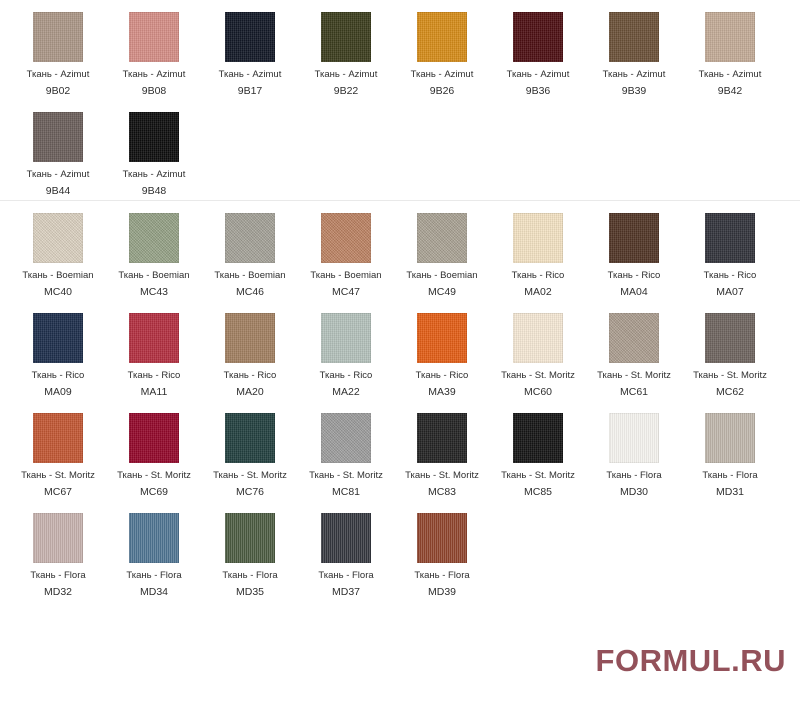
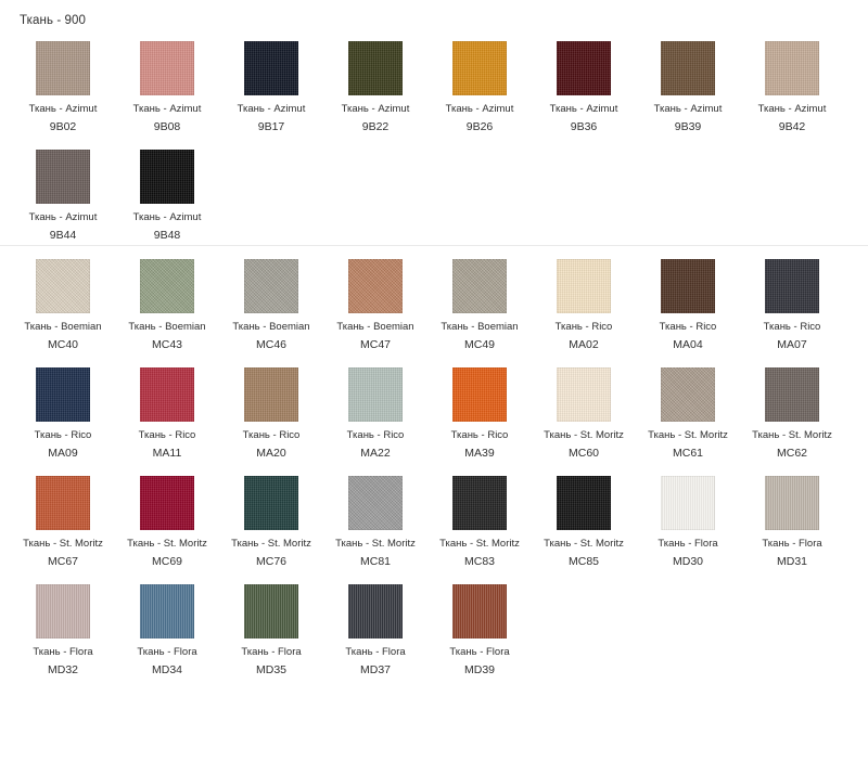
+ Ткань - 900
  Ткань - Azimut
  9B02
  Ткань - Azimut
  9B08
  Ткань - Azimut
  9B17
  Ткань - Azimut
  9B22
  Ткань - Azimut
  9B26
  Ткань - Azimut
  9B36
  Ткань - Azimut
  9B39
  Ткань - Azimut
  9B42
  Ткань - Azimut
  9B44
  Ткань - Azimut
  9B48
  Ткань - Boemian
  MC40
  Ткань - Boemian
  MC43
  Ткань - Boemian
  MC46
  Ткань - Boemian
  MC47
  Ткань - Boemian
  MC49
  Ткань - Rico
  MA02
  Ткань - Rico
  MA04
  Ткань - Rico
  MA07
  Ткань - Rico
  MA09
  Ткань - Rico
  MA11
  Ткань - Rico
  MA20
  Ткань - Rico
  MA22
  Ткань - Rico
  MA39
  Ткань - St. Moritz
  MC60
  Ткань - St. Moritz
  MC61
  Ткань - St. Moritz
  MC62
  Ткань - St. Moritz
  MC67
  Ткань - St. Moritz
  MC69
  Ткань - St. Moritz
  MC76
  Ткань - St. Moritz
  MC81
  Ткань - St. Moritz
  MC83
  Ткань - St. Moritz
  MC85
  Ткань - Flora
  MD30
  Ткань - Flora
  MD31
  Ткань - Flora
  MD32
  Ткань - Flora
  MD34
  Ткань - Flora
  MD35
  Ткань - Flora
  MD37
  Ткань - Flora
  MD39
- FORMUL.RU
